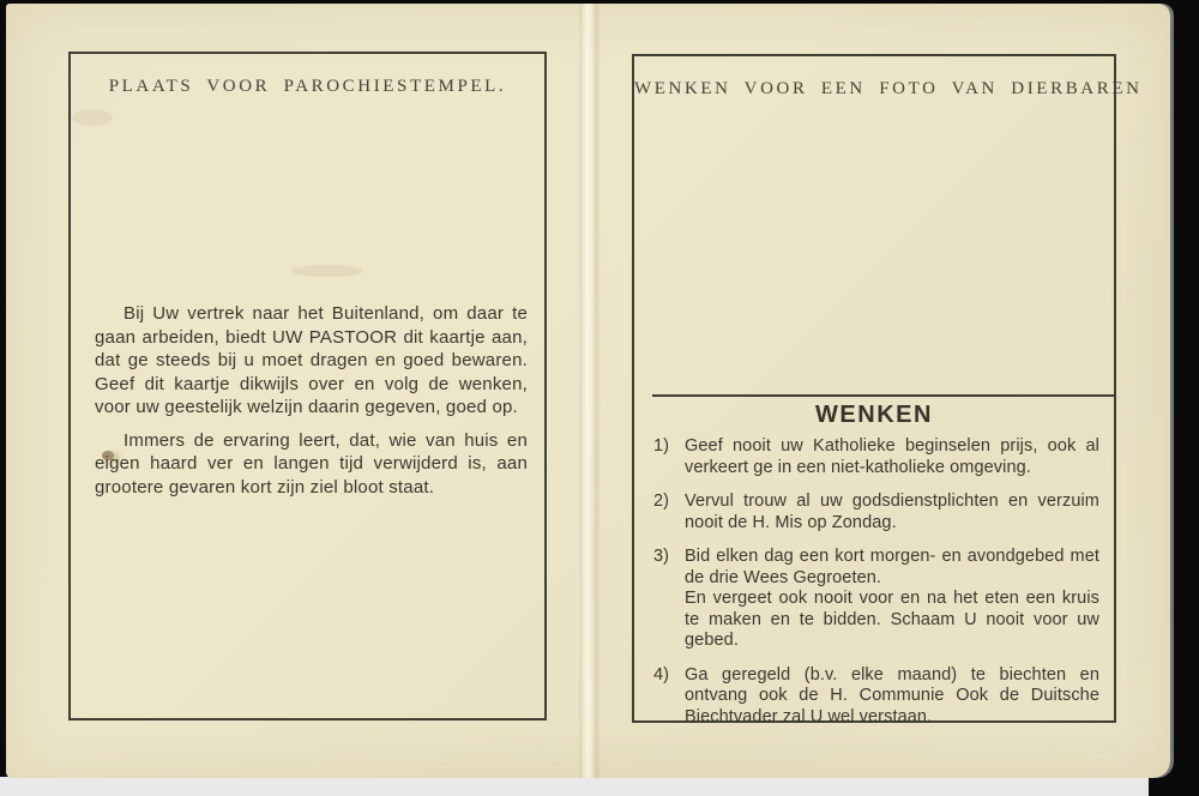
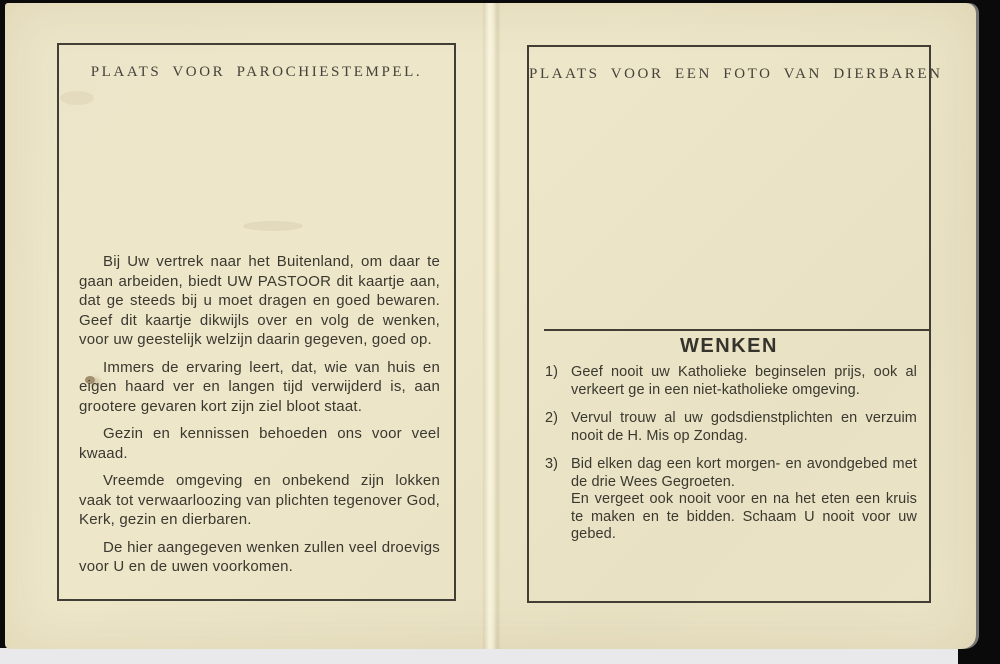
  PLAATS VOOR PAROCHIESTEMPEL.
  Bij Uw vertrek naar het Buitenland, om daar te gaan arbeiden, biedt UW PASTOOR dit kaartje aan, dat ge steeds bij u moet dragen en goed bewaren. Geef dit kaartje dikwijls over en volg de wenken, voor uw geestelijk welzijn daarin gegeven, goed op.
  Immers de ervaring leert, dat, wie van huis en eigen haard ver en langen tijd verwijderd is, aan grootere gevaren kort zijn ziel bloot staat.
+ Gezin en kennissen behoeden ons voor veel kwaad.
+ Vreemde omgeving en onbekend zijn lokken vaak tot verwaarloozing van plichten tegenover God, Kerk, gezin en dierbaren.
+ De hier aangegeven wenken zullen veel droevigs voor U en de uwen voorkomen.
- WENKEN VOOR EEN FOTO VAN DIERBAREN
+ PLAATS VOOR EEN FOTO VAN DIERBAREN
  WENKEN
  1)
  Geef nooit uw Katholieke beginselen prijs, ook al verkeert ge in een niet-katholieke omgeving.
  2)
  Vervul trouw al uw godsdienstplichten en verzuim nooit de H. Mis op Zondag.
  3)
  Bid elken dag een kort morgen- en avondgebed met de drie Wees Gegroeten.
  En vergeet ook nooit voor en na het eten een kruis te maken en te bidden. Schaam U nooit voor uw gebed.
- 4)
- Ga geregeld (b.v. elke maand) te biechten en ontvang ook de H. Communie Ook de Duitsche Biechtvader zal U wel verstaan.
